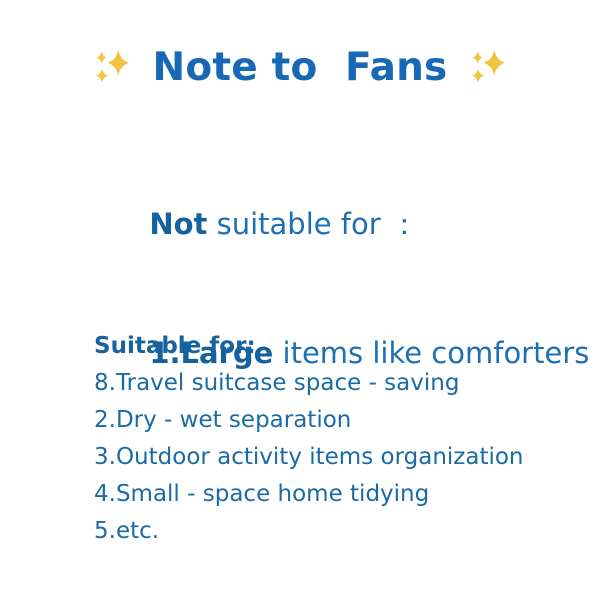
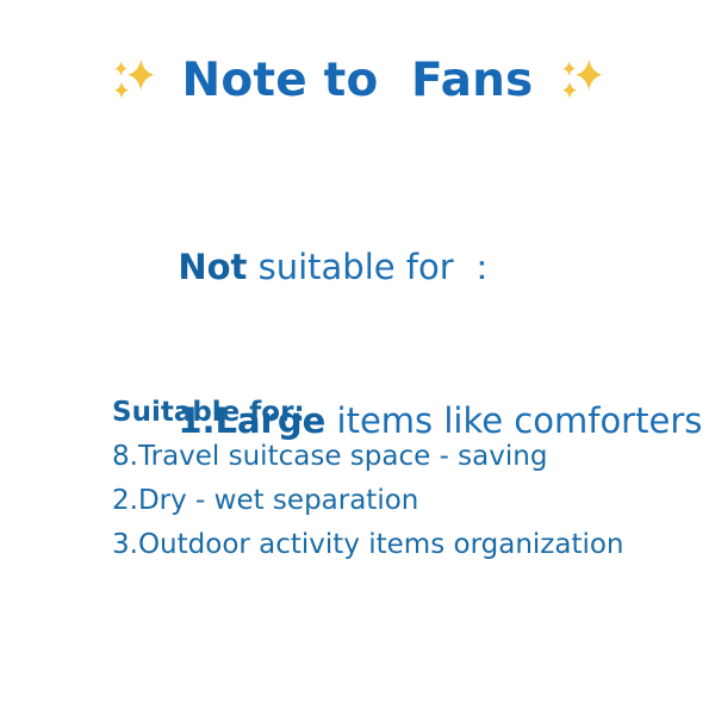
  Note to Fans
  Not suitable for ：
  1.Large items like comforters
  Suitable for:
  8.Travel suitcase space - saving
  2.Dry - wet separation
  3.Outdoor activity items organization
- 4.Small - space home tidying
- 5.etc.
